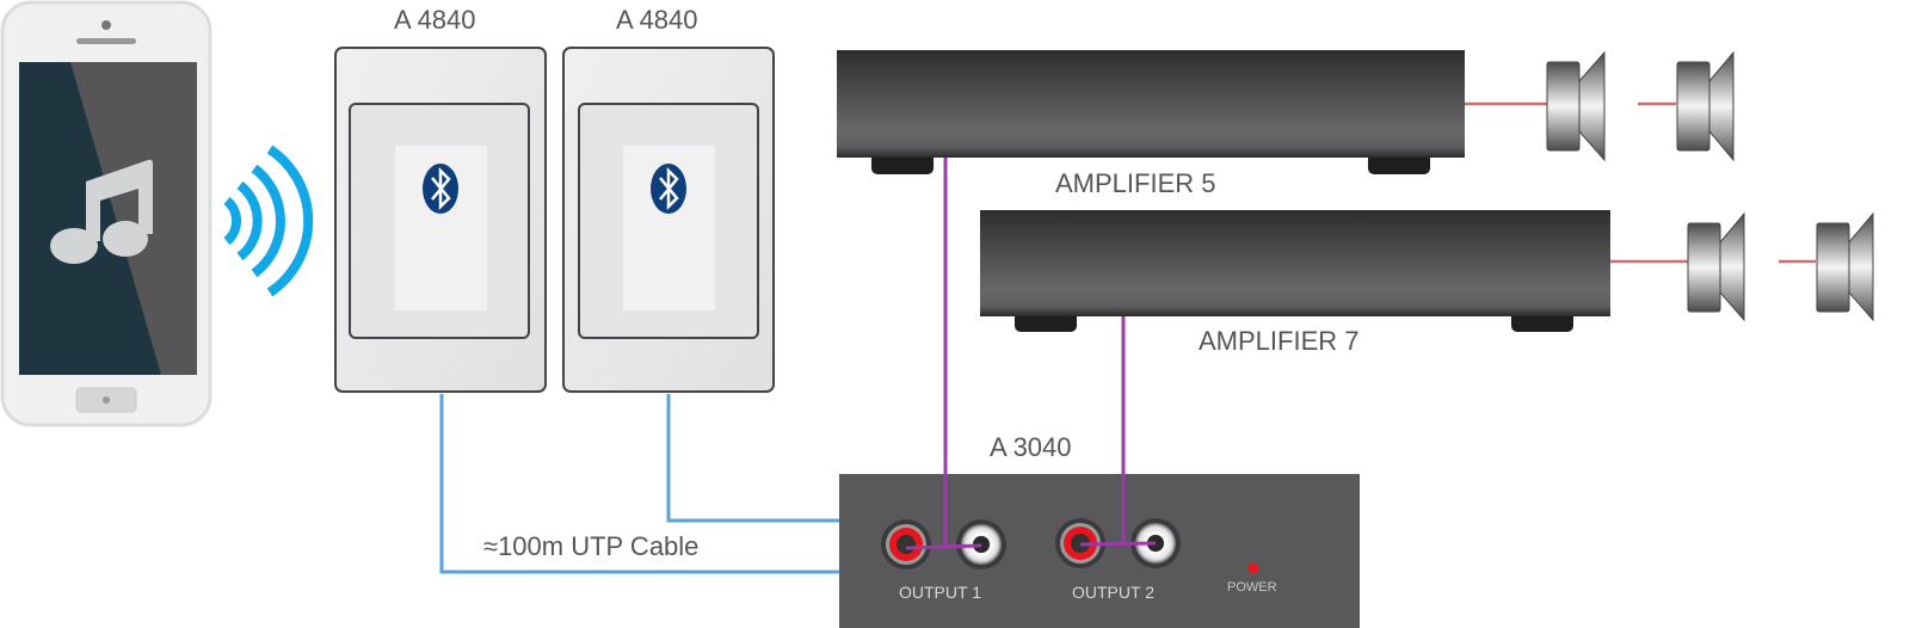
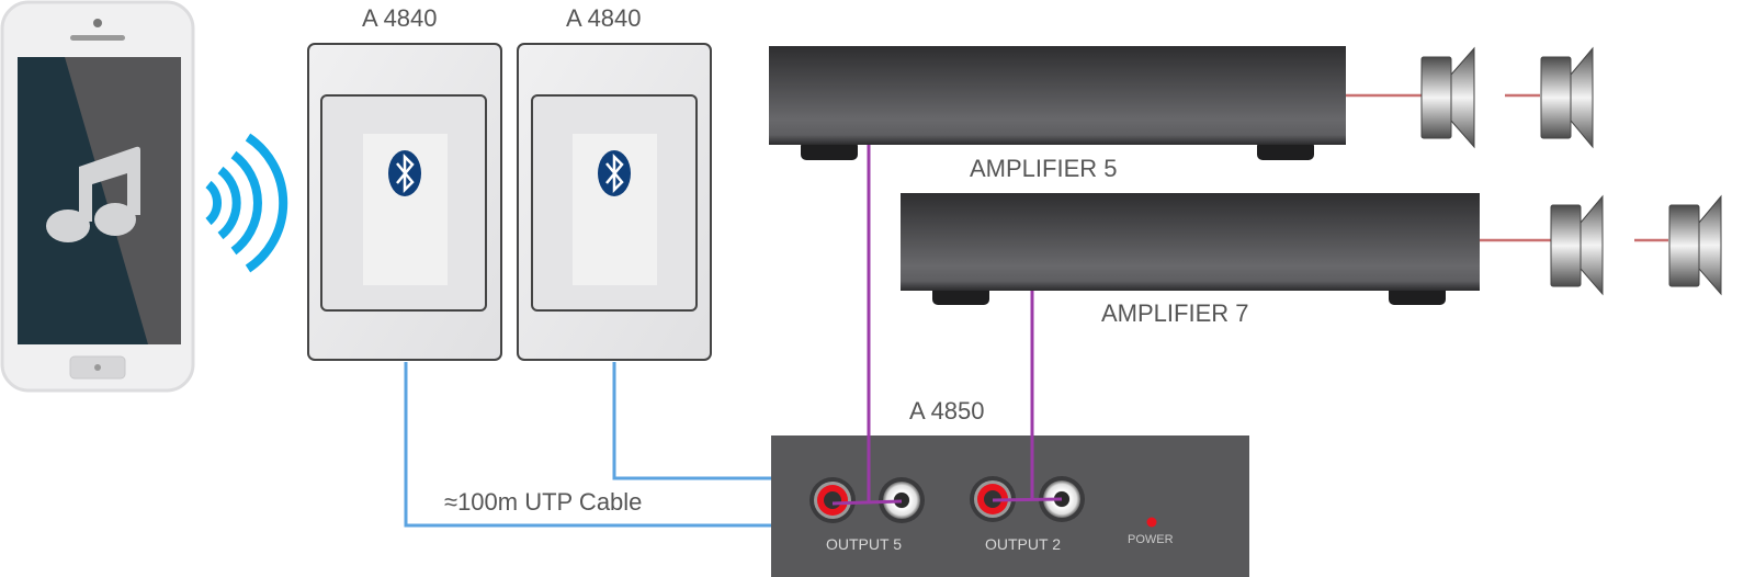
  A 4840
  A 4840
  AMPLIFIER 5
  AMPLIFIER 7
- A 3040
+ A 4850
  ≈100m UTP Cable
- OUTPUT 1
+ OUTPUT 5
  OUTPUT 2
  POWER
